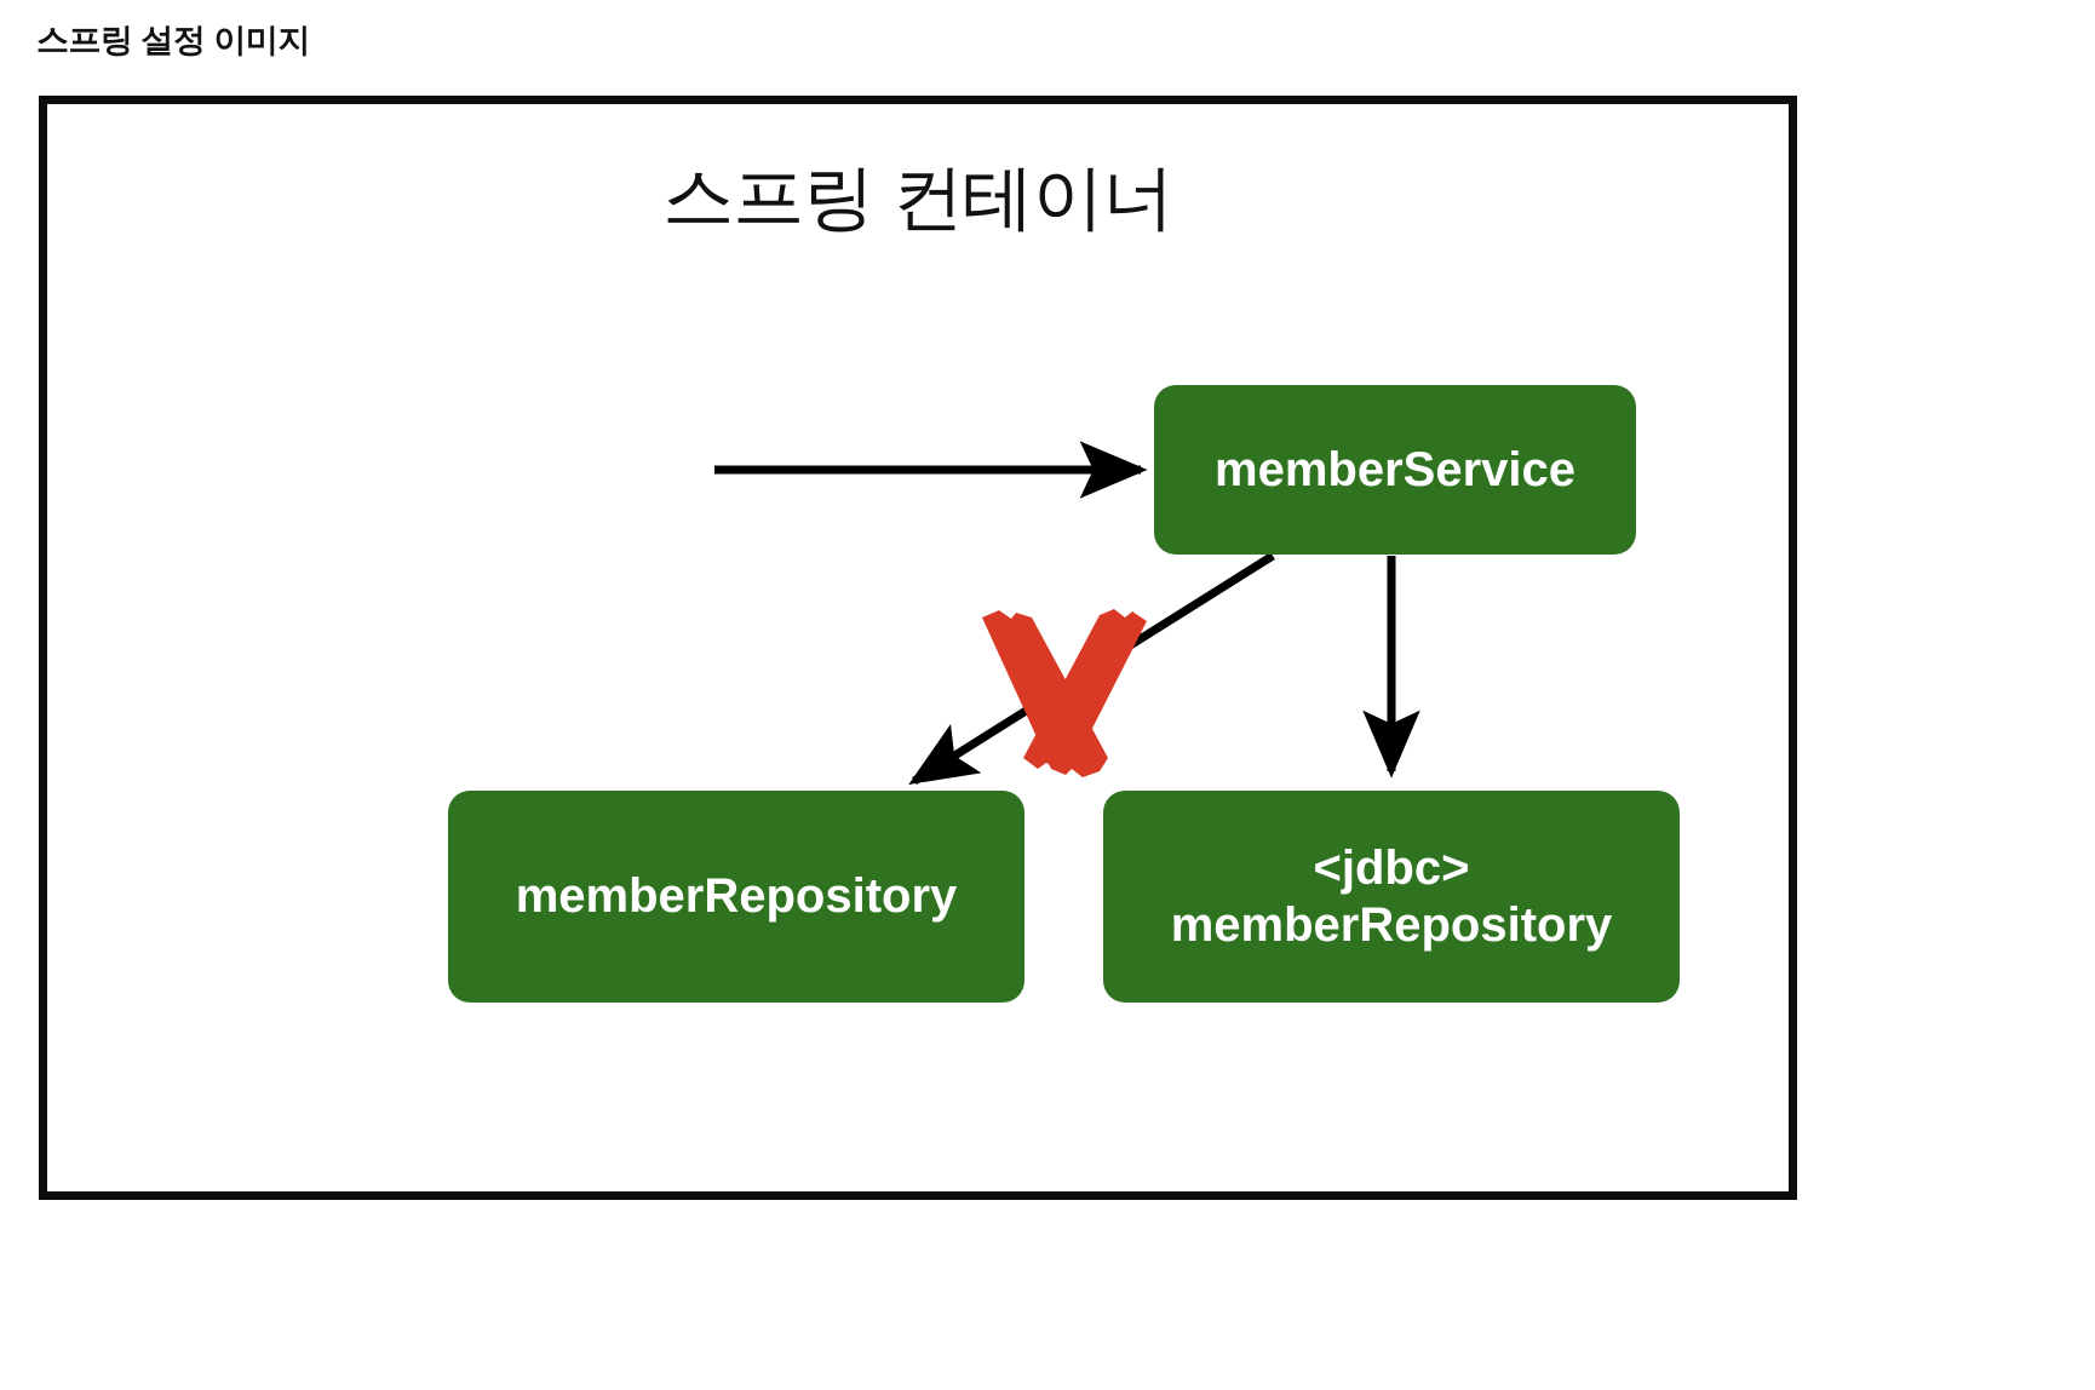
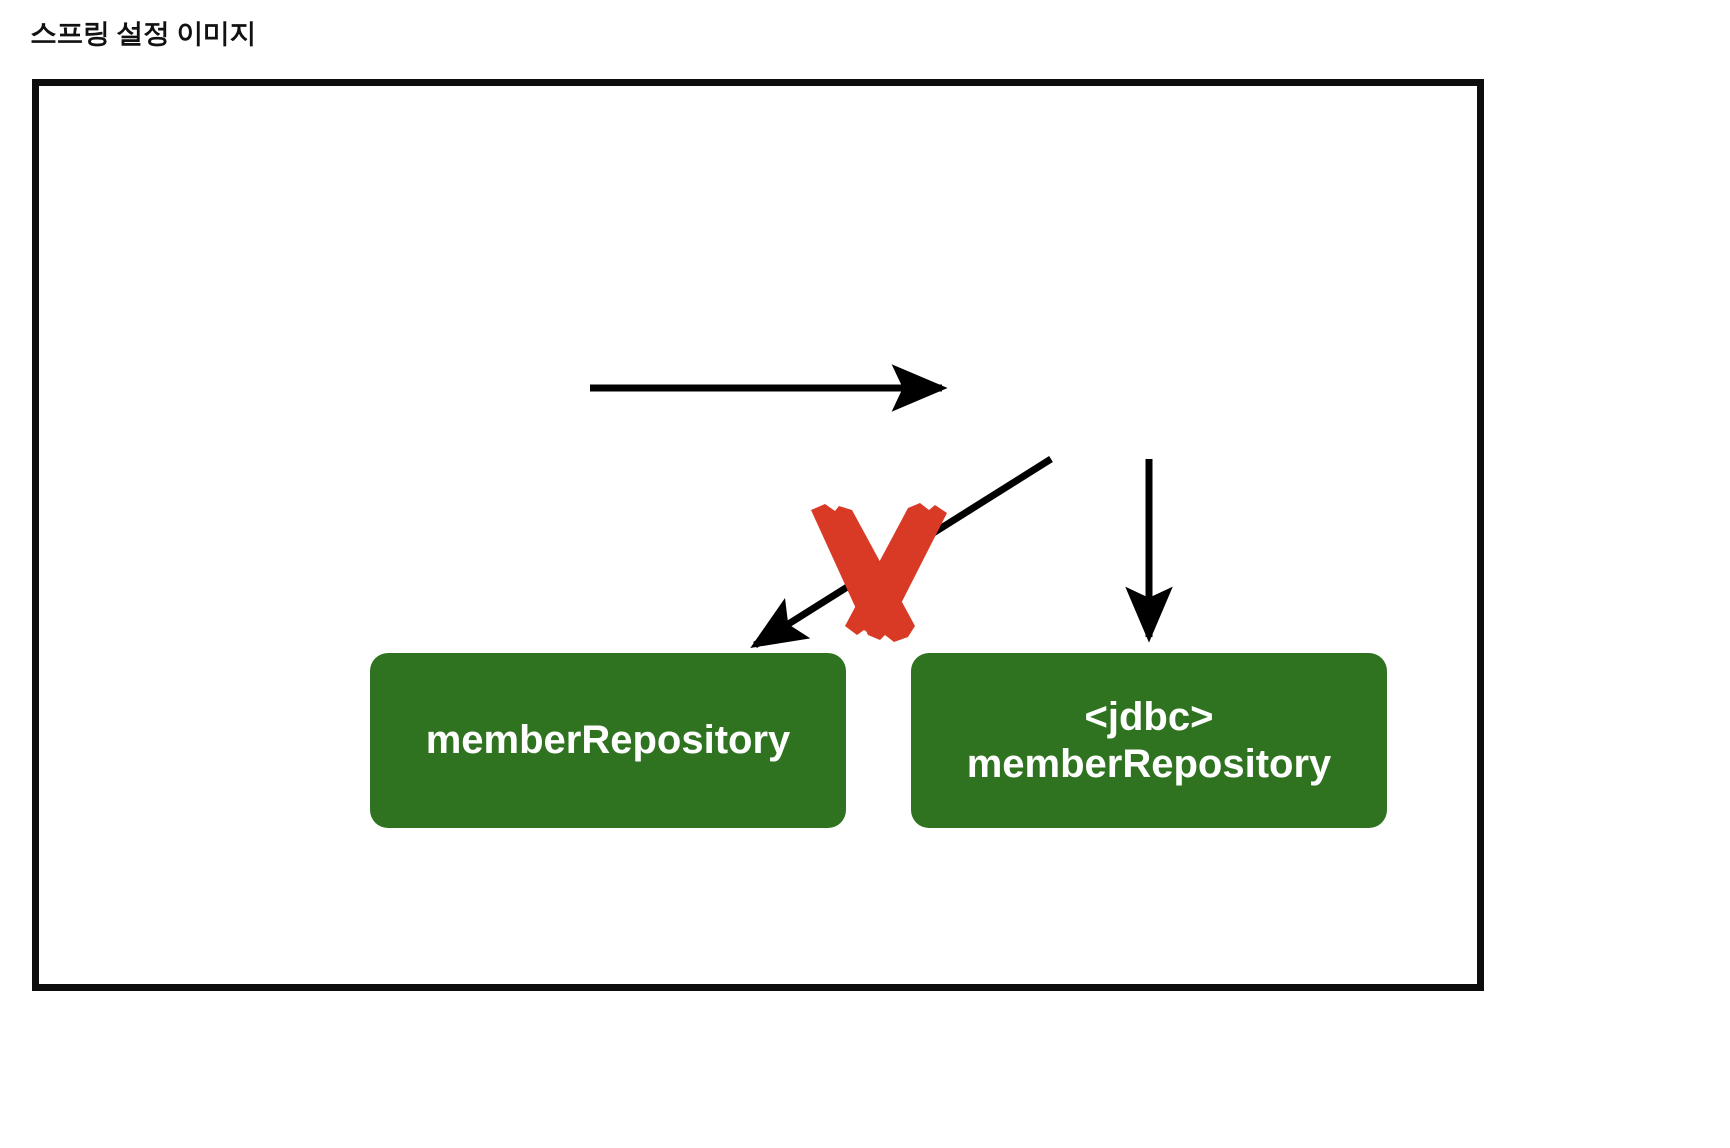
  스프링 설정 이미지
- 스프링 컨테이너
- memberService
  memberRepository
  <jdbc>
  memberRepository
